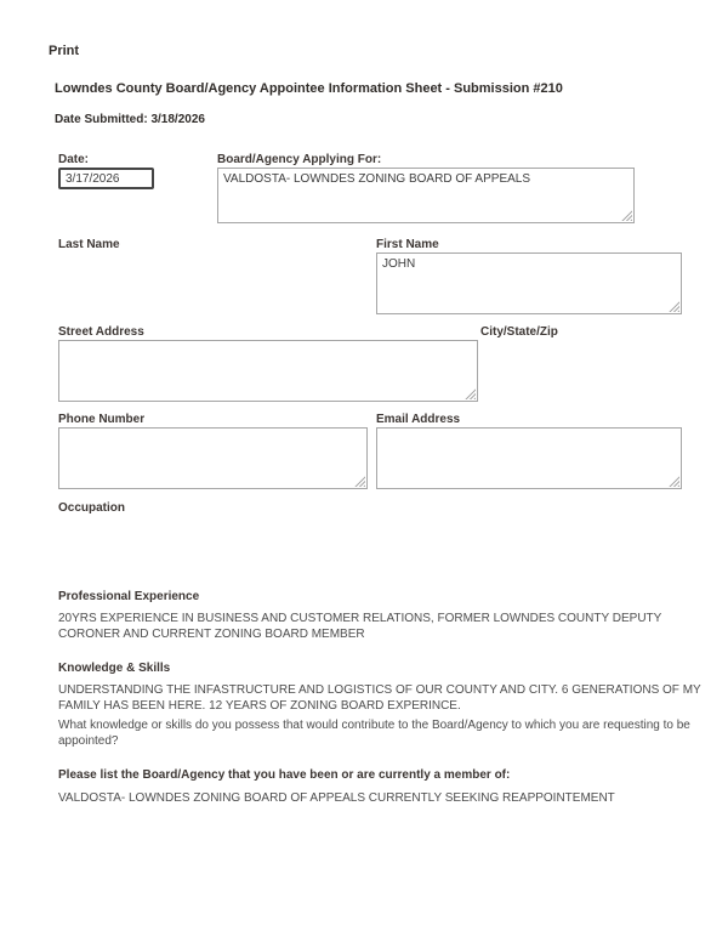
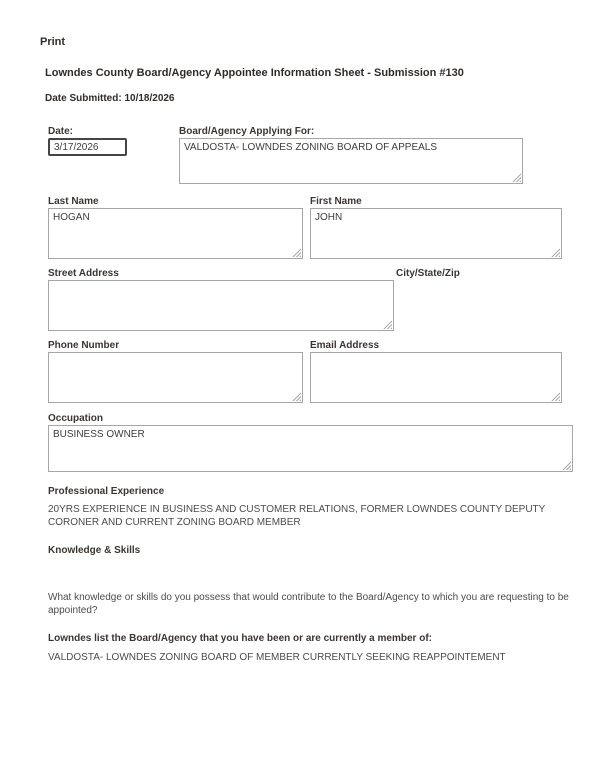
  Print
- Lowndes County Board/Agency Appointee Information Sheet - Submission #210
+ Lowndes County Board/Agency Appointee Information Sheet - Submission #130
- Date Submitted: 3/18/2026
+ Date Submitted: 10/18/2026
  Date:
  3/17/2026
  Board/Agency Applying For:
  VALDOSTA- LOWNDES ZONING BOARD OF APPEALS
  Last Name
+ HOGAN
  First Name
  JOHN
  Street Address
  City/State/Zip
  Phone Number
  Email Address
  Occupation
+ BUSINESS OWNER
  Professional Experience
  20YRS EXPERIENCE IN BUSINESS AND CUSTOMER RELATIONS, FORMER LOWNDES COUNTY DEPUTY
  CORONER AND CURRENT ZONING BOARD MEMBER
  Knowledge & Skills
- UNDERSTANDING THE INFASTRUCTURE AND LOGISTICS OF OUR COUNTY AND CITY. 6 GENERATIONS OF MY
- FAMILY HAS BEEN HERE. 12 YEARS OF ZONING BOARD EXPERINCE.
  What knowledge or skills do you possess that would contribute to the Board/Agency to which you are requesting to be
  appointed?
- Please list the Board/Agency that you have been or are currently a member of:
+ Lowndes list the Board/Agency that you have been or are currently a member of:
- VALDOSTA- LOWNDES ZONING BOARD OF APPEALS CURRENTLY SEEKING REAPPOINTEMENT
+ VALDOSTA- LOWNDES ZONING BOARD OF MEMBER CURRENTLY SEEKING REAPPOINTEMENT
